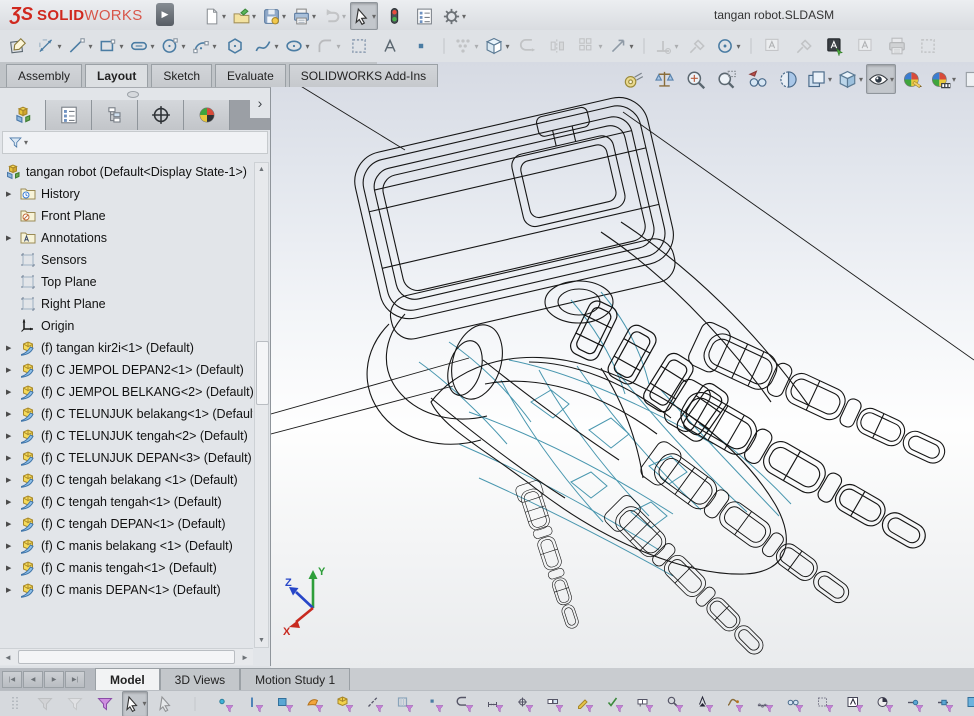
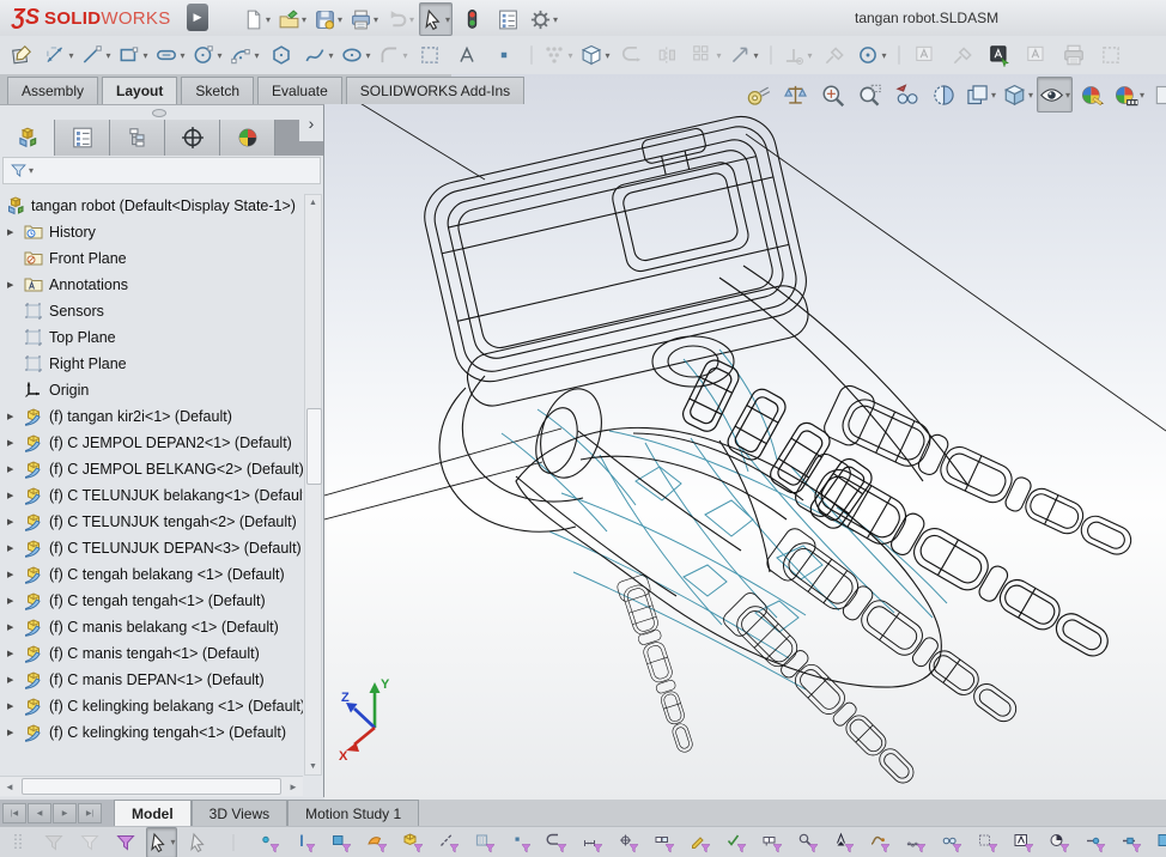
  ƷS SOLIDWORKS
  ▶
  tangan robot.SLDASM
  Assembly
  Layout
  Sketch
  Evaluate
  SOLIDWORKS Add-Ins
  Y
  Z
  X
  tangan robot (Default<Display State-1>)
  History
  Front Plane
  Annotations
  Sensors
  Top Plane
  Right Plane
  Origin
  (f) tangan kir2i<1> (Default)
  (f) C JEMPOL DEPAN2<1> (Default)
  (f) C JEMPOL BELKANG<2> (Default)
  (f) C TELUNJUK belakang<1> (Defaul
  (f) C TELUNJUK tengah<2> (Default)
  (f) C TELUNJUK DEPAN<3> (Default)
  (f) C tengah belakang <1> (Default)
  (f) C tengah tengah<1> (Default)
- (f) C tengah DEPAN<1> (Default)
  (f) C manis belakang <1> (Default)
  (f) C manis tengah<1> (Default)
  (f) C manis DEPAN<1> (Default)
+ (f) C kelingking belakang <1> (Default)
+ (f) C kelingking tengah<1> (Default)
  Model
  3D Views
  Motion Study 1
